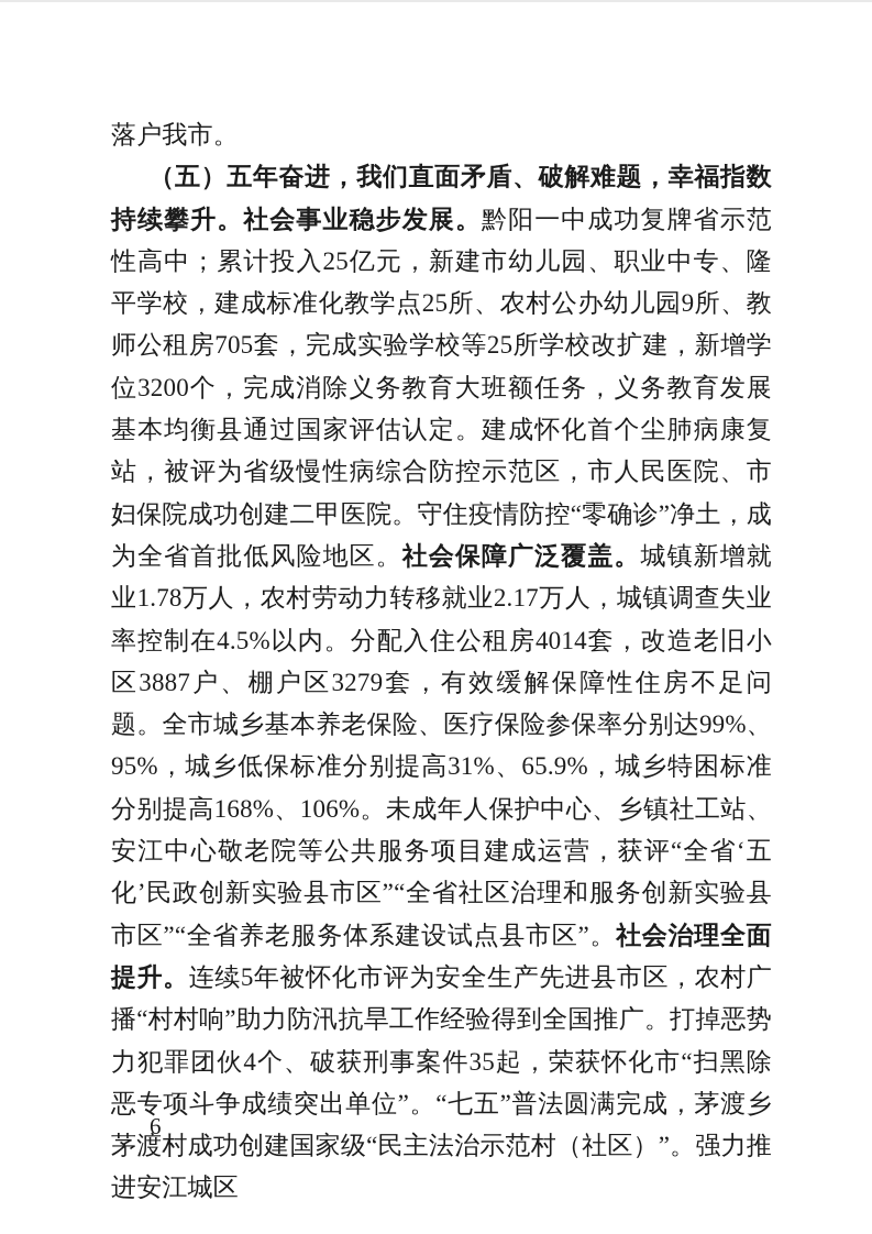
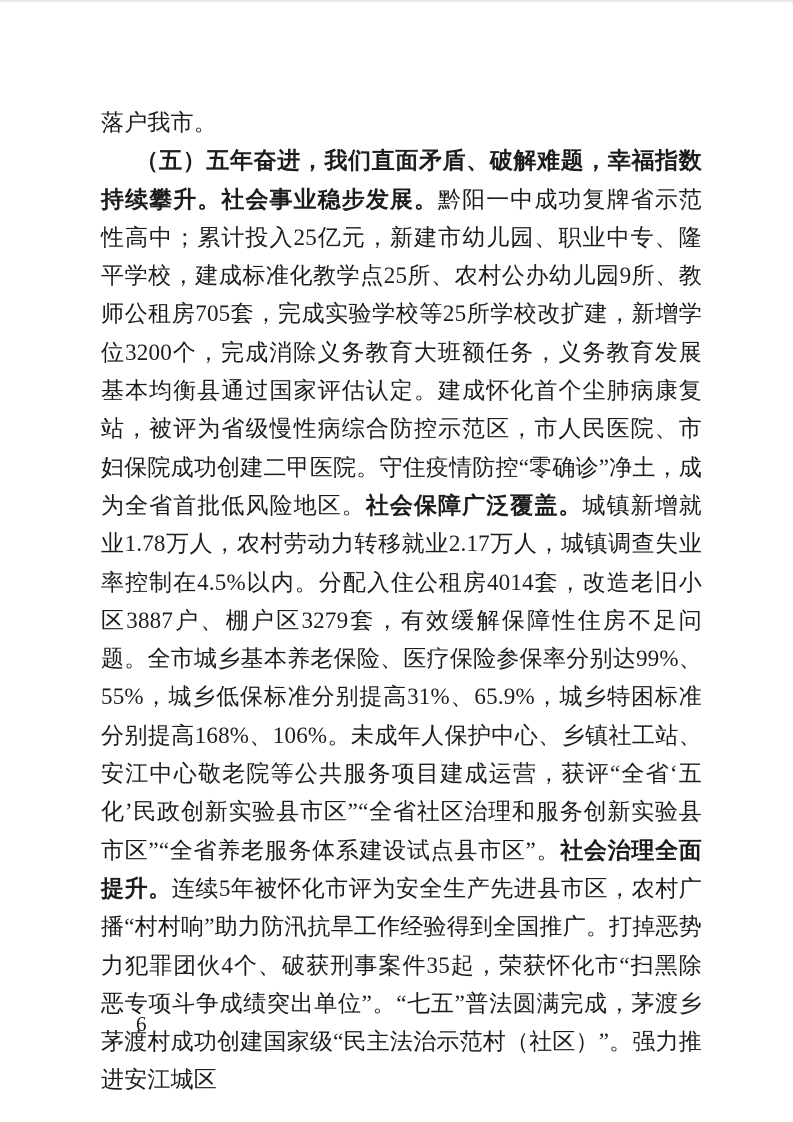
  落户我市。
- （五）五年奋进，我们直面矛盾、破解难题，幸福指数持续攀升。社会事业稳步发展。黔阳一中成功复牌省示范性高中；累计投入25亿元，新建市幼儿园、职业中专、隆平学校，建成标准化教学点25所、农村公办幼儿园9所、教师公租房705套，完成实验学校等25所学校改扩建，新增学位3200个，完成消除义务教育大班额任务，义务教育发展基本均衡县通过国家评估认定。建成怀化首个尘肺病康复站，被评为省级慢性病综合防控示范区，市人民医院、市妇保院成功创建二甲医院。守住疫情防控“零确诊”净土，成为全省首批低风险地区。社会保障广泛覆盖。城镇新增就业1.78万人，农村劳动力转移就业2.17万人，城镇调查失业率控制在4.5%以内。分配入住公租房4014套，改造老旧小区3887户、棚户区3279套，有效缓解保障性住房不足问题。全市城乡基本养老保险、医疗保险参保率分别达99%、95%，城乡低保标准分别提高31%、65.9%，城乡特困标准分别提高168%、106%。未成年人保护中心、乡镇社工站、安江中心敬老院等公共服务项目建成运营，获评“全省‘五化’民政创新实验县市区”“全省社区治理和服务创新实验县市区”“全省养老服务体系建设试点县市区”。社会治理全面提升。连续5年被怀化市评为安全生产先进县市区，农村广播“村村响”助力防汛抗旱工作经验得到全国推广。打掉恶势力犯罪团伙4个、破获刑事案件35起，荣获怀化市“扫黑除恶专项斗争成绩突出单位”。“七五”普法圆满完成，茅渡乡茅渡村成功创建国家级“民主法治示范村（社区）”。强力推进安江城区
+ （五）五年奋进，我们直面矛盾、破解难题，幸福指数持续攀升。社会事业稳步发展。黔阳一中成功复牌省示范性高中；累计投入25亿元，新建市幼儿园、职业中专、隆平学校，建成标准化教学点25所、农村公办幼儿园9所、教师公租房705套，完成实验学校等25所学校改扩建，新增学位3200个，完成消除义务教育大班额任务，义务教育发展基本均衡县通过国家评估认定。建成怀化首个尘肺病康复站，被评为省级慢性病综合防控示范区，市人民医院、市妇保院成功创建二甲医院。守住疫情防控“零确诊”净土，成为全省首批低风险地区。社会保障广泛覆盖。城镇新增就业1.78万人，农村劳动力转移就业2.17万人，城镇调查失业率控制在4.5%以内。分配入住公租房4014套，改造老旧小区3887户、棚户区3279套，有效缓解保障性住房不足问题。全市城乡基本养老保险、医疗保险参保率分别达99%、55%，城乡低保标准分别提高31%、65.9%，城乡特困标准分别提高168%、106%。未成年人保护中心、乡镇社工站、安江中心敬老院等公共服务项目建成运营，获评“全省‘五化’民政创新实验县市区”“全省社区治理和服务创新实验县市区”“全省养老服务体系建设试点县市区”。社会治理全面提升。连续5年被怀化市评为安全生产先进县市区，农村广播“村村响”助力防汛抗旱工作经验得到全国推广。打掉恶势力犯罪团伙4个、破获刑事案件35起，荣获怀化市“扫黑除恶专项斗争成绩突出单位”。“七五”普法圆满完成，茅渡乡茅渡村成功创建国家级“民主法治示范村（社区）”。强力推进安江城区
  6
